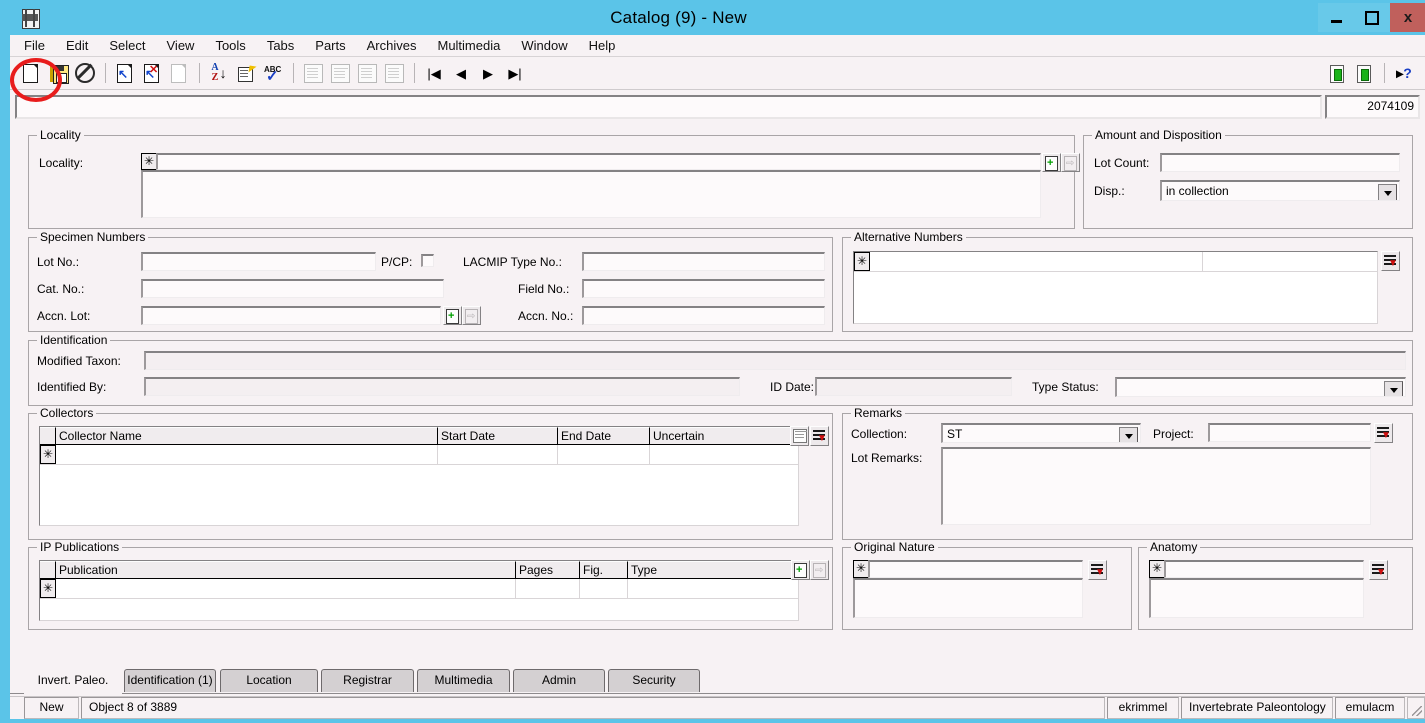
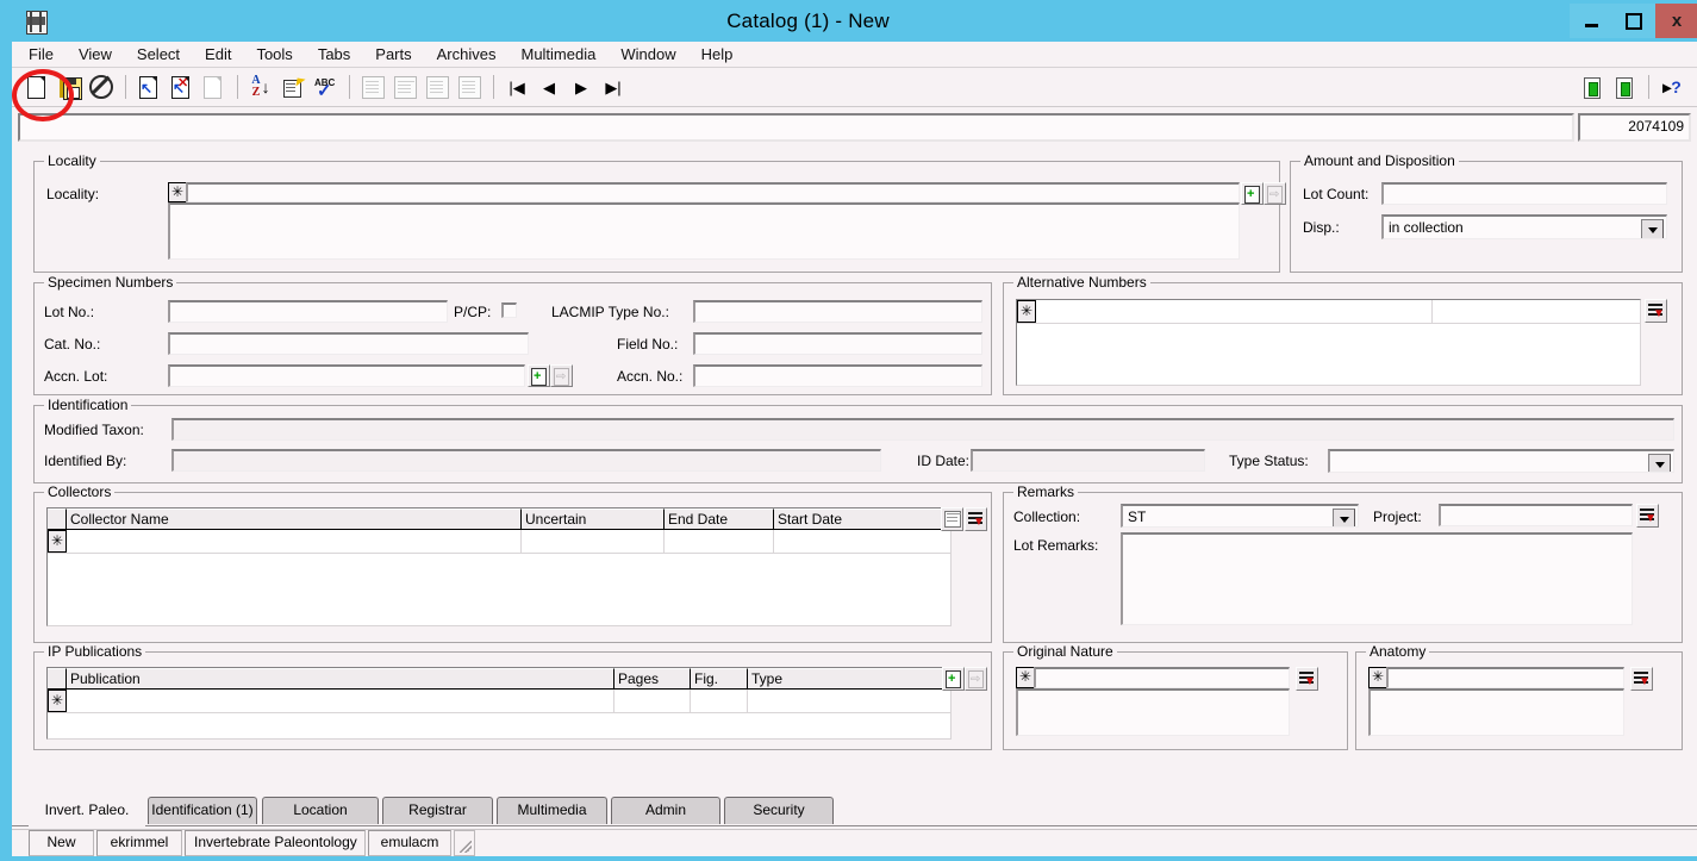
- Catalog (9) - New
+ Catalog (1) - New
  x
  File
- Edit
+ View
  Select
- View
+ Edit
  Tools
  Tabs
  Parts
  Archives
  Multimedia
  Window
  Help
  ↖
  ↖
  ✕
  A
  Z
  ↓
  ABC
  ✓
  |◀
  ◀
  ▶
  ▶|
  ▸
  ?
  2074109
  Locality
  Locality:
  ✳
  +
  ⇨
  Amount and Disposition
  Lot Count:
  Disp.:
  in collection
  Specimen Numbers
  Lot No.:
  P/CP:
  LACMIP Type No.:
  Cat. No.:
  Field No.:
  Accn. Lot:
  +
  ⇨
  Accn. No.:
  Alternative Numbers
  ✳
  ▼
  Identification
  Modified Taxon:
  Identified By:
  ID Date:
  Type Status:
  Collectors
  Collector Name
- Start Date
+ Uncertain
  End Date
- Uncertain
+ Start Date
  ✳
  ▼
  Remarks
  Collection:
  ST
  Project:
  ▼
  Lot Remarks:
  IP Publications
  Publication
  Pages
  Fig.
  Type
  ✳
  +
  ⇨
  Original Nature
  ✳
  ▼
  Anatomy
  ✳
  ▼
  Invert. Paleo.
  Identification (1)
  Location
  Registrar
  Multimedia
  Admin
  Security
  New
- Object 8 of 3889
  ekrimmel
  Invertebrate Paleontology
  emulacm
